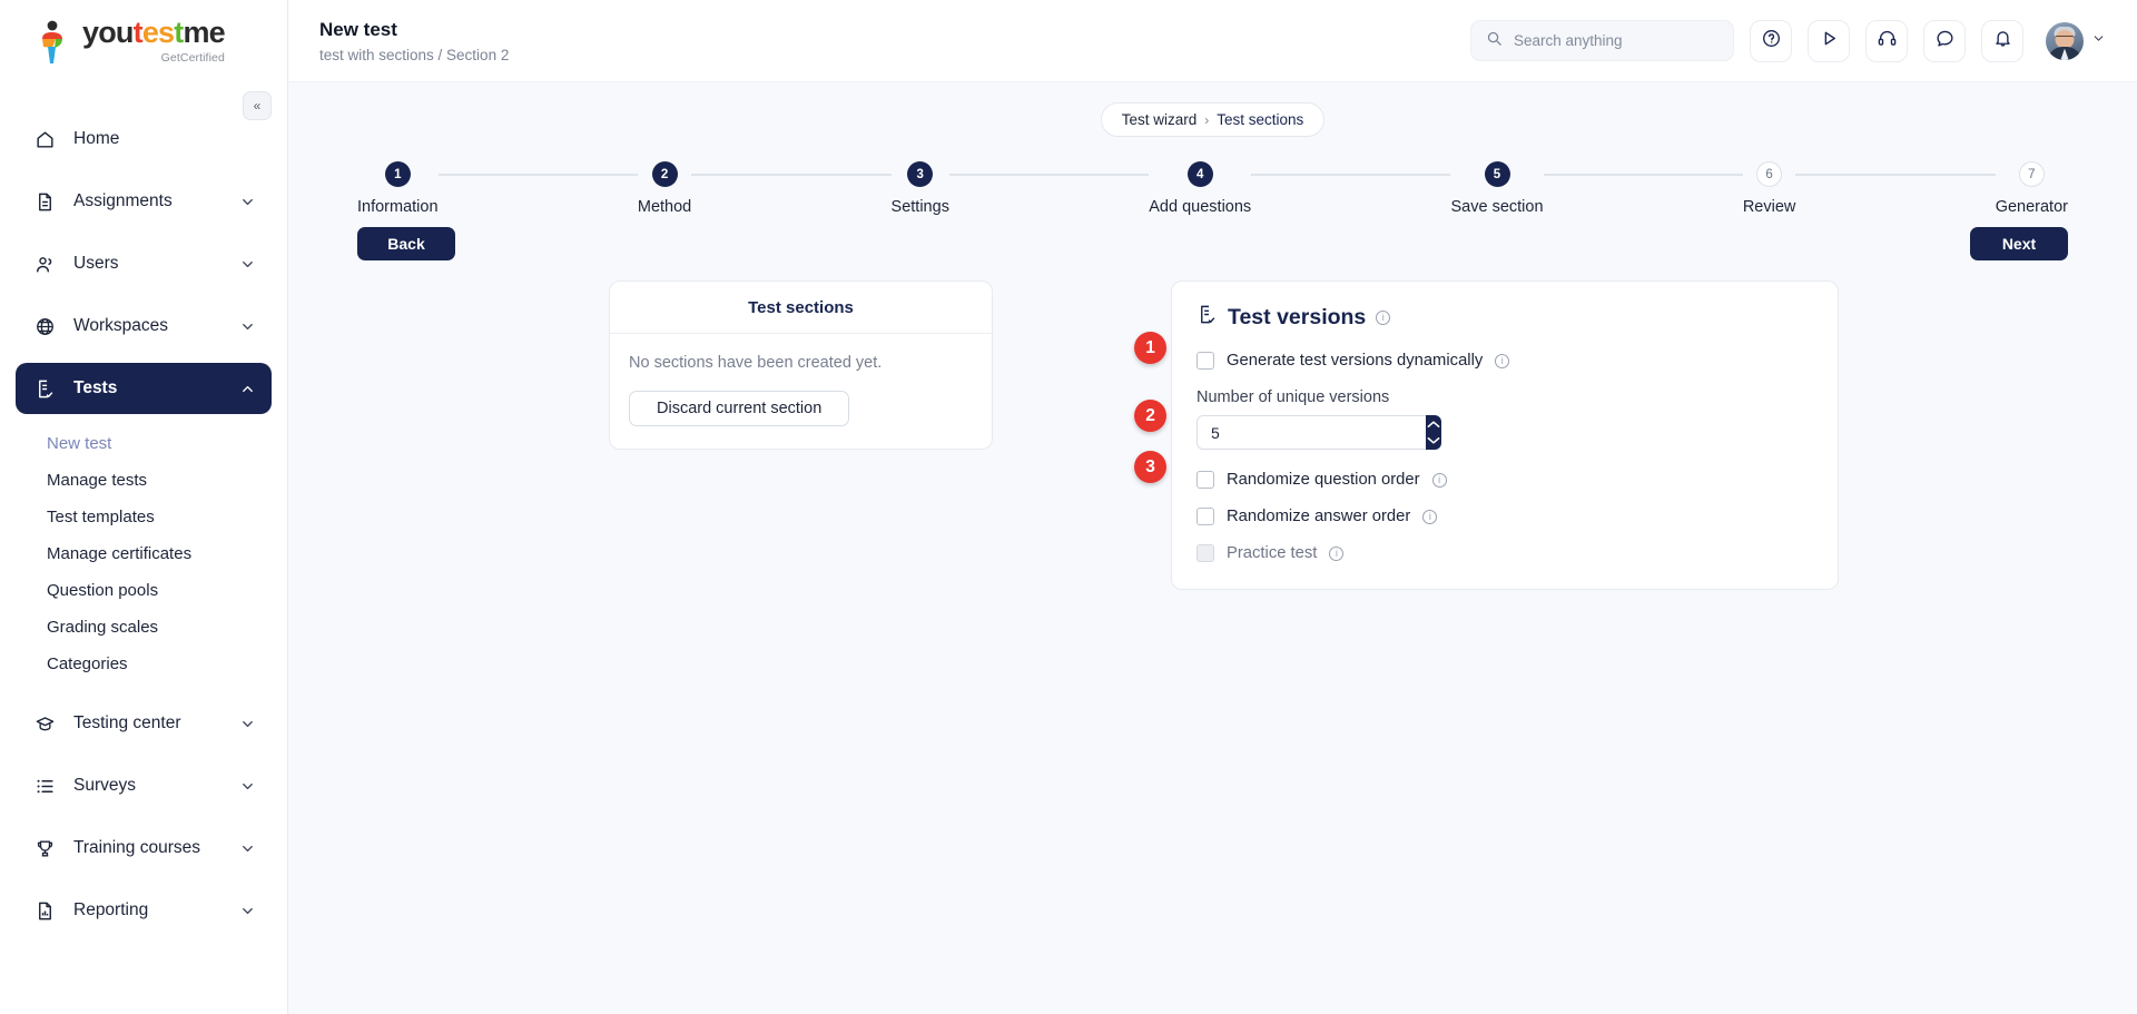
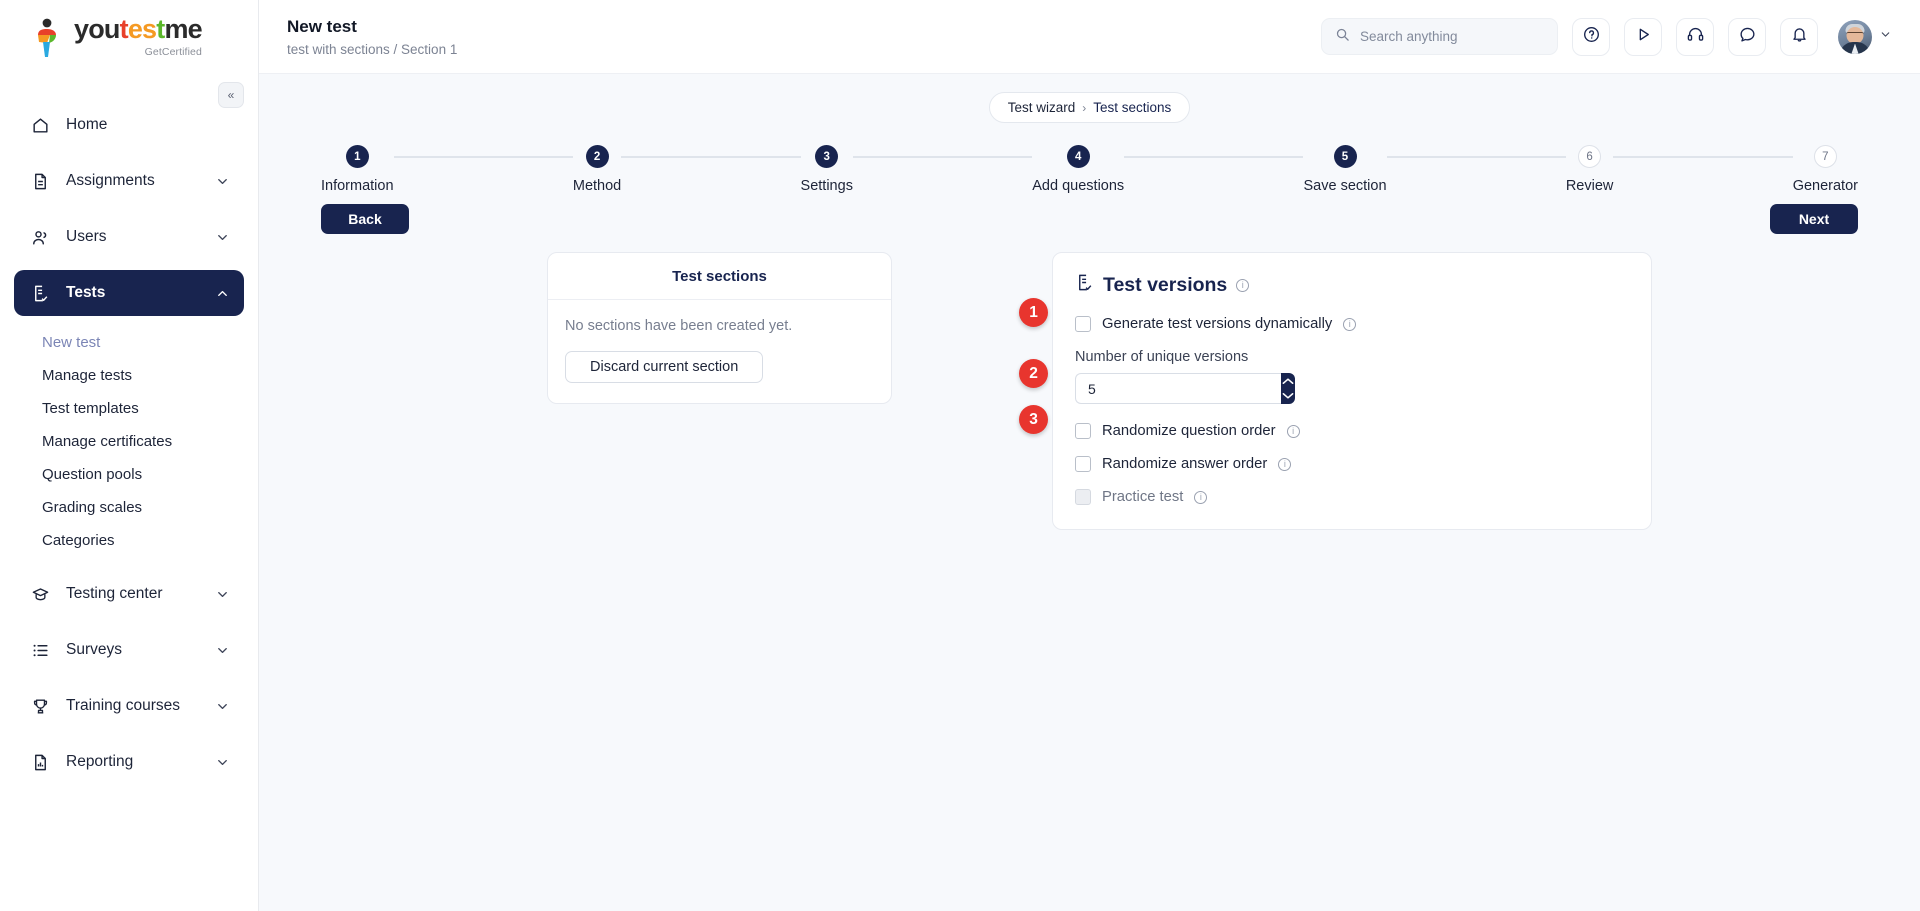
  youtestme
  GetCertified
  «
  Home
  Assignments
  Users
- Workspaces
  Tests
  New test
  Manage tests
  Test templates
  Manage certificates
  Question pools
  Grading scales
  Categories
  Testing center
  Surveys
  Training courses
  Reporting
  New test
- test with sections / Section 2
+ test with sections / Section 1
  Search anything
  Test wizard
  ›
  Test sections
  1
  Information
  2
  Method
  3
  Settings
  4
  Add questions
  5
  Save section
  6
  Review
  7
  Generator
  Back
  Next
  Test sections
  No sections have been created yet.
  Discard current section
  1
  2
  3
  Test versions
  i
  Generate test versions dynamically
  i
  Number of unique versions
  5
  Randomize question order
  i
  Randomize answer order
  i
  Practice test
  i
